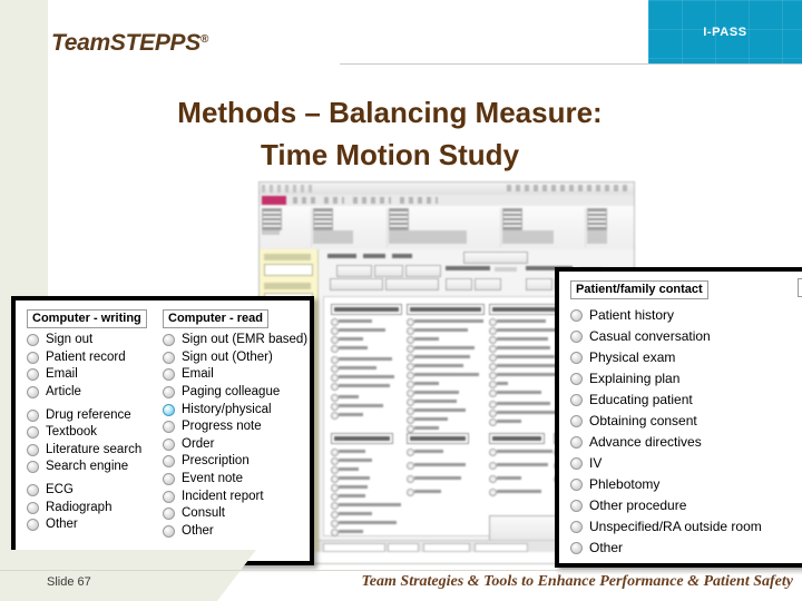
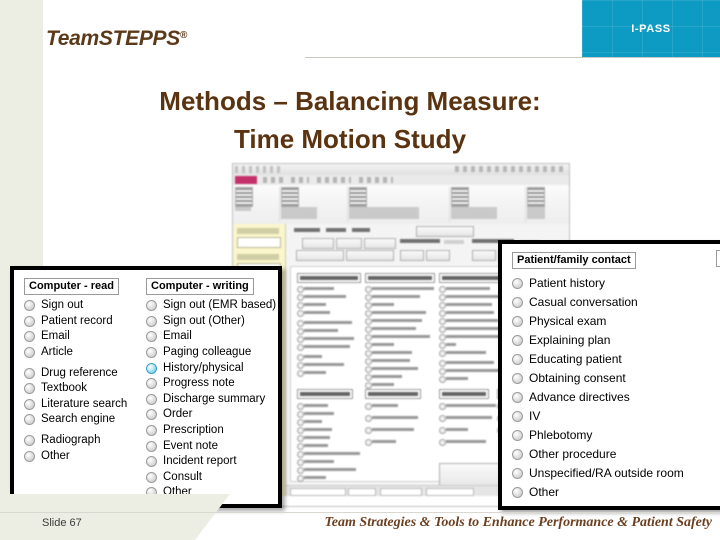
  I-PASS
  TeamSTEPPS®
  Methods – Balancing Measure:
  Time Motion Study
- Computer - writing
+ Computer - read
  Sign out
  Patient record
  Email
  Article
  Drug reference
  Textbook
  Literature search
  Search engine
- ECG
  Radiograph
  Other
- Computer - read
+ Computer - writing
  Sign out (EMR based)
  Sign out (Other)
  Email
  Paging colleague
  History/physical
  Progress note
+ Discharge summary
  Order
  Prescription
  Event note
  Incident report
  Consult
  Other
  Patient/family contact
  Patient history
  Casual conversation
  Physical exam
  Explaining plan
  Educating patient
  Obtaining consent
  Advance directives
  IV
  Phlebotomy
  Other procedure
  Unspecified/RA outside room
  Other
  Slide 67
  Team Strategies & Tools to Enhance Performance & Patient Safety
